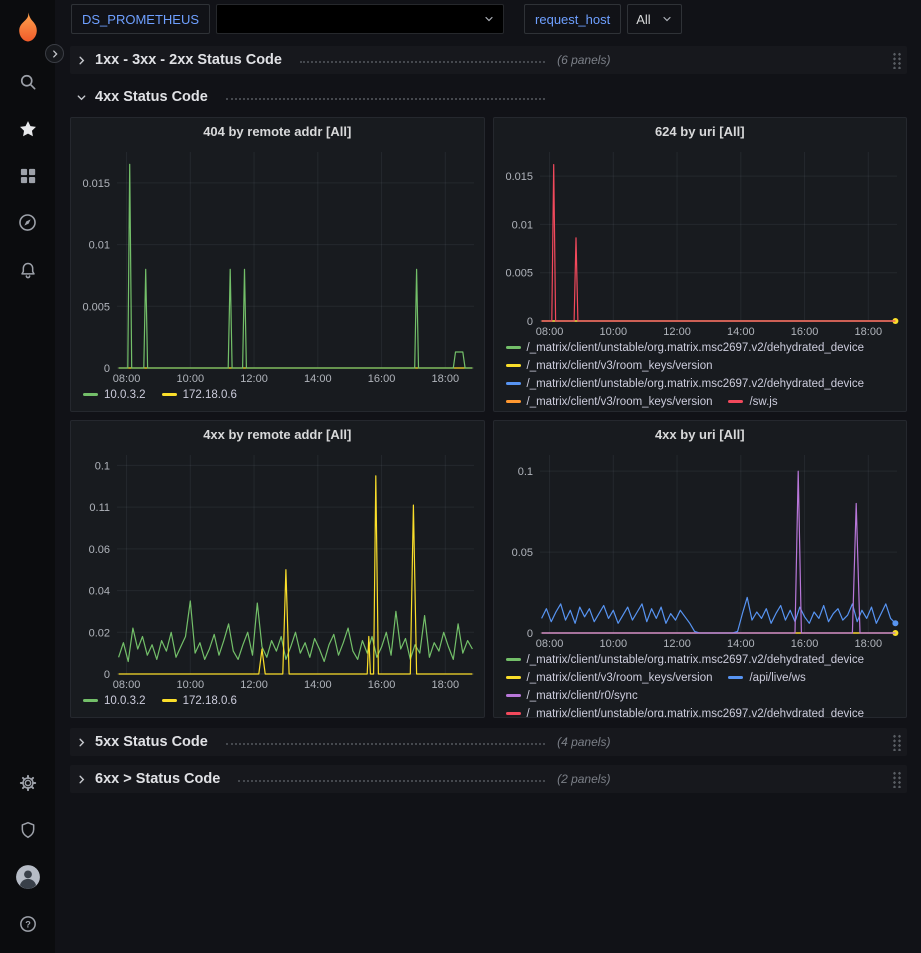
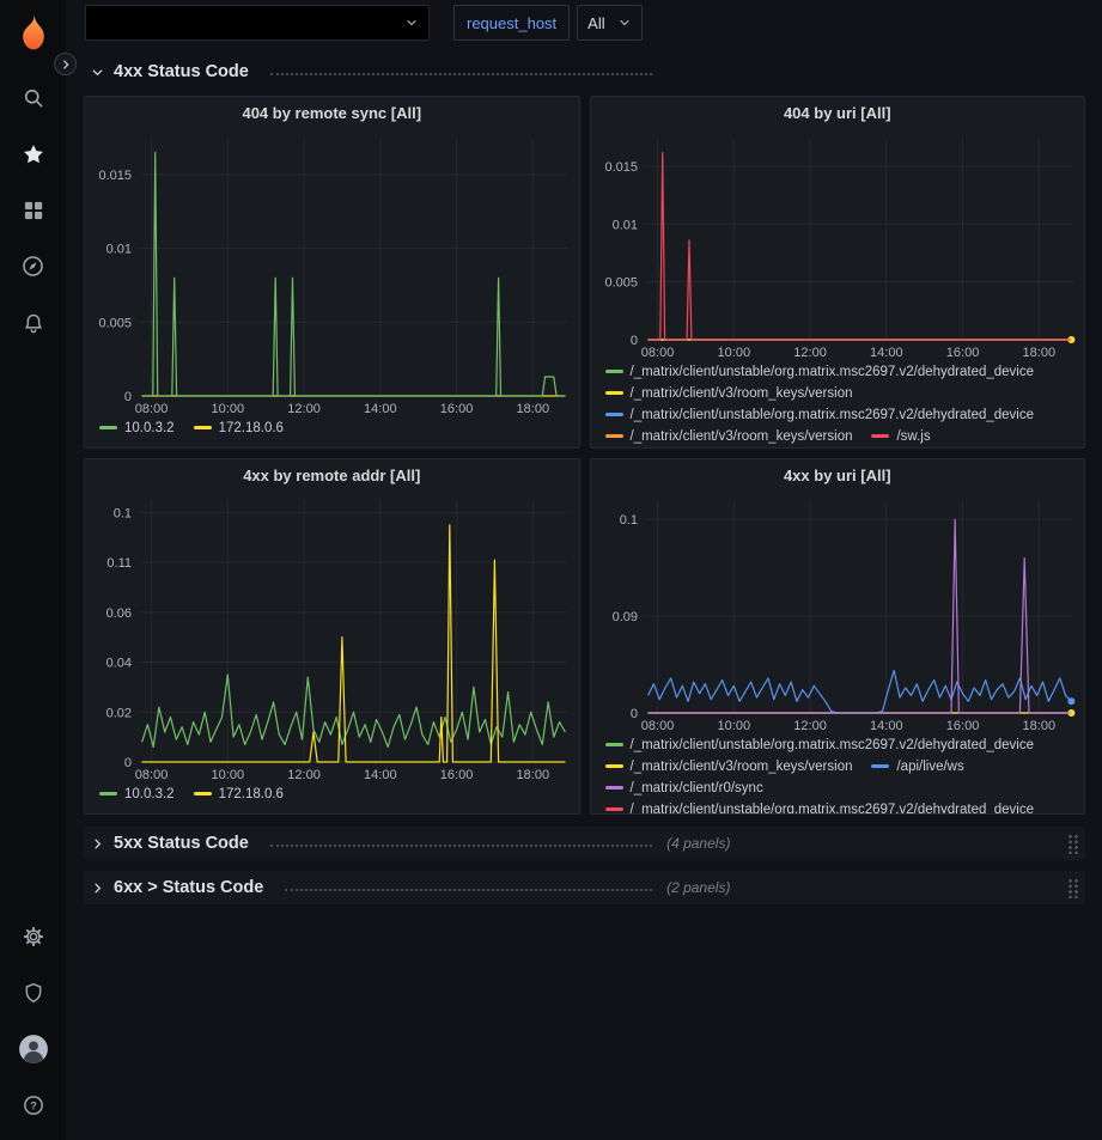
  ?
- DS_PROMETHEUS
  request_host
  All
- 1xx - 3xx - 2xx Status Code
- (6 panels)
  4xx Status Code
- 404 by remote addr [All]
+ 404 by remote sync [All]
  08:00
  10:00
  12:00
  14:00
  16:00
  18:00
  0
  0.005
  0.01
  0.015
  10.0.3.2
  172.18.0.6
- 624 by uri [All]
+ 404 by uri [All]
  08:00
  10:00
  12:00
  14:00
  16:00
  18:00
  0
  0.005
  0.01
  0.015
  /_matrix/client/unstable/org.matrix.msc2697.v2/dehydrated_device
  /_matrix/client/v3/room_keys/version
  /_matrix/client/unstable/org.matrix.msc2697.v2/dehydrated_device
  /_matrix/client/v3/room_keys/version
  /sw.js
  4xx by remote addr [All]
  08:00
  10:00
  12:00
  14:00
  16:00
  18:00
  0
  0.02
  0.04
  0.06
  0.11
  0.1
  10.0.3.2
  172.18.0.6
  4xx by uri [All]
  08:00
  10:00
  12:00
  14:00
  16:00
  18:00
  0
- 0.05
+ 0.09
  0.1
  /_matrix/client/unstable/org.matrix.msc2697.v2/dehydrated_device
  /_matrix/client/v3/room_keys/version
  /api/live/ws
  /_matrix/client/r0/sync
  /_matrix/client/unstable/org.matrix.msc2697.v2/dehydrated_device
  5xx Status Code
  (4 panels)
  6xx > Status Code
  (2 panels)
